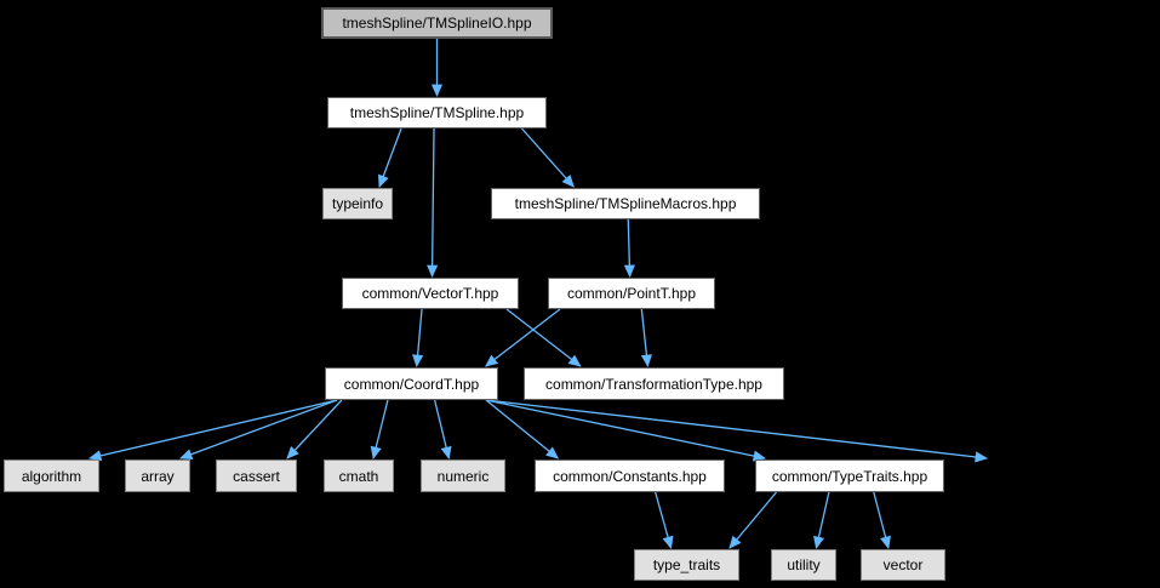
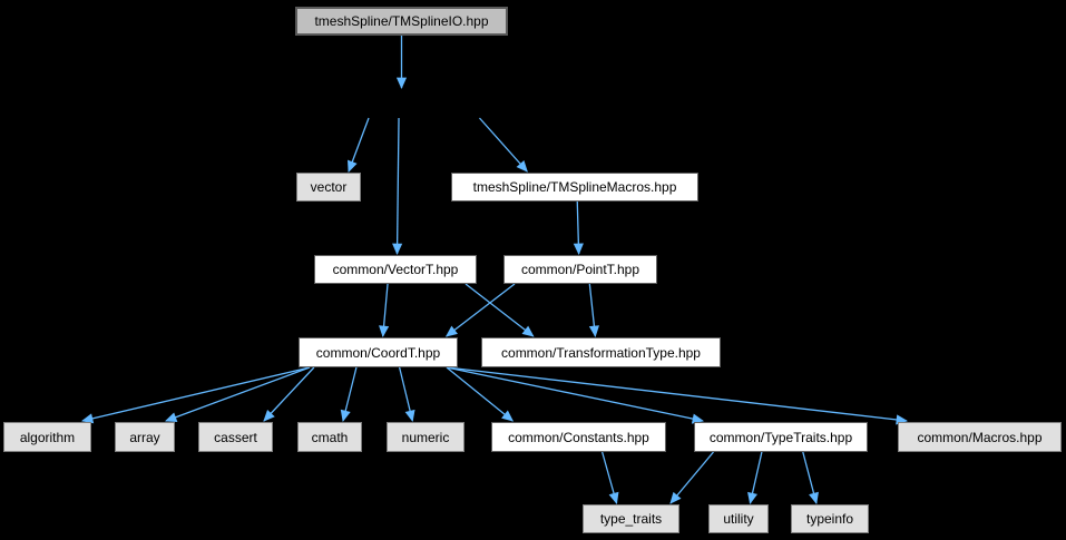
  tmeshSpline/TMSplineIO.hpp
- tmeshSpline/TMSpline.hpp
- typeinfo
+ vector
  tmeshSpline/TMSplineMacros.hpp
  common/VectorT.hpp
  common/PointT.hpp
  common/CoordT.hpp
  common/TransformationType.hpp
  algorithm
  array
  cassert
  cmath
  numeric
  common/Constants.hpp
  common/TypeTraits.hpp
+ common/Macros.hpp
  type_traits
  utility
- vector
+ typeinfo
